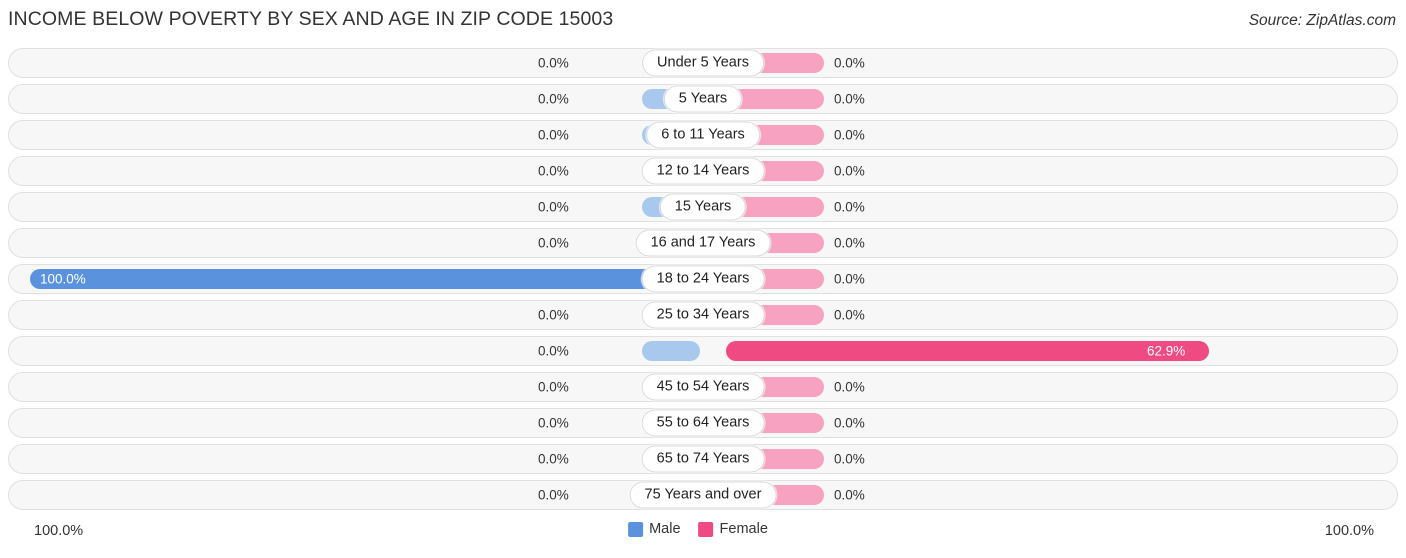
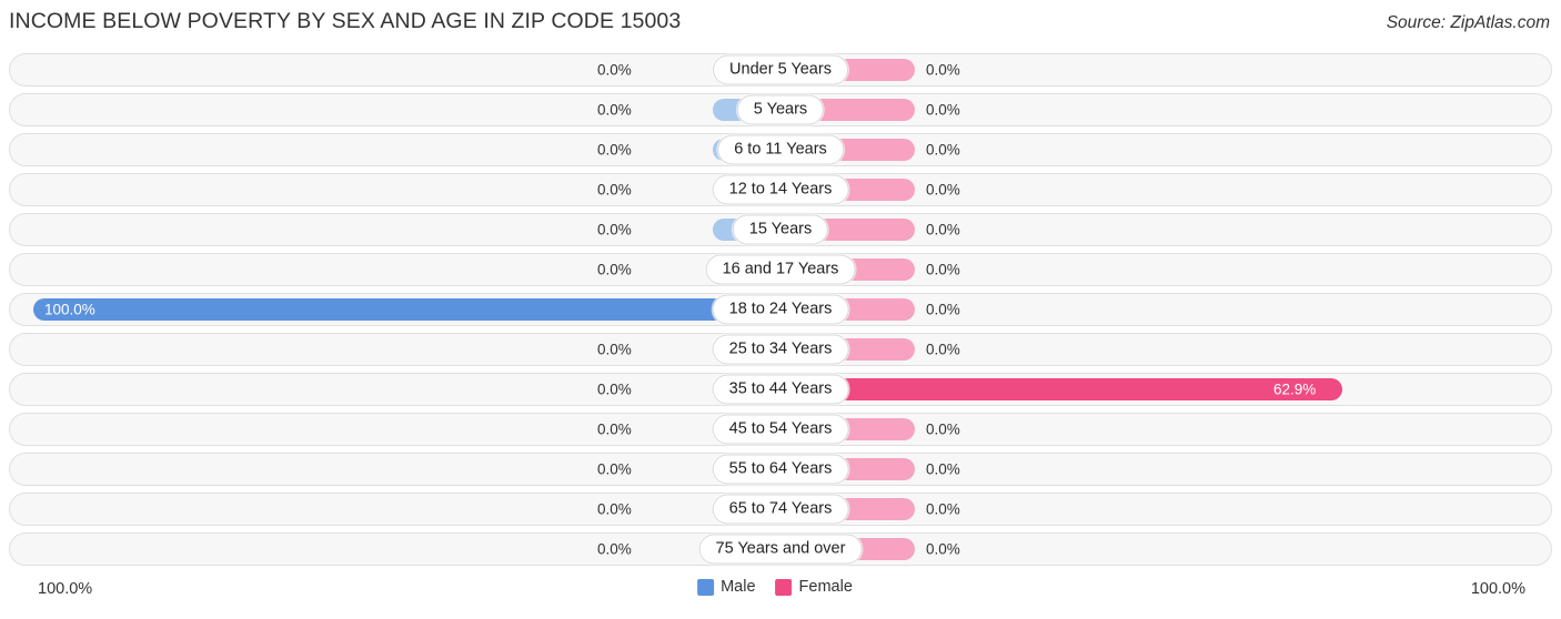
  INCOME BELOW POVERTY BY SEX AND AGE IN ZIP CODE 15003
  Source: ZipAtlas.com
  0.0%
  0.0%
  Under 5 Years
  0.0%
  0.0%
  5 Years
  0.0%
  0.0%
  6 to 11 Years
  0.0%
  0.0%
  12 to 14 Years
  0.0%
  0.0%
  15 Years
  0.0%
  0.0%
  16 and 17 Years
  100.0%
  0.0%
  18 to 24 Years
  0.0%
  0.0%
  25 to 34 Years
  0.0%
  62.9%
+ 35 to 44 Years
  0.0%
  0.0%
  45 to 54 Years
  0.0%
  0.0%
  55 to 64 Years
  0.0%
  0.0%
  65 to 74 Years
  0.0%
  0.0%
  75 Years and over
  100.0%
  Male
  Female
  100.0%
